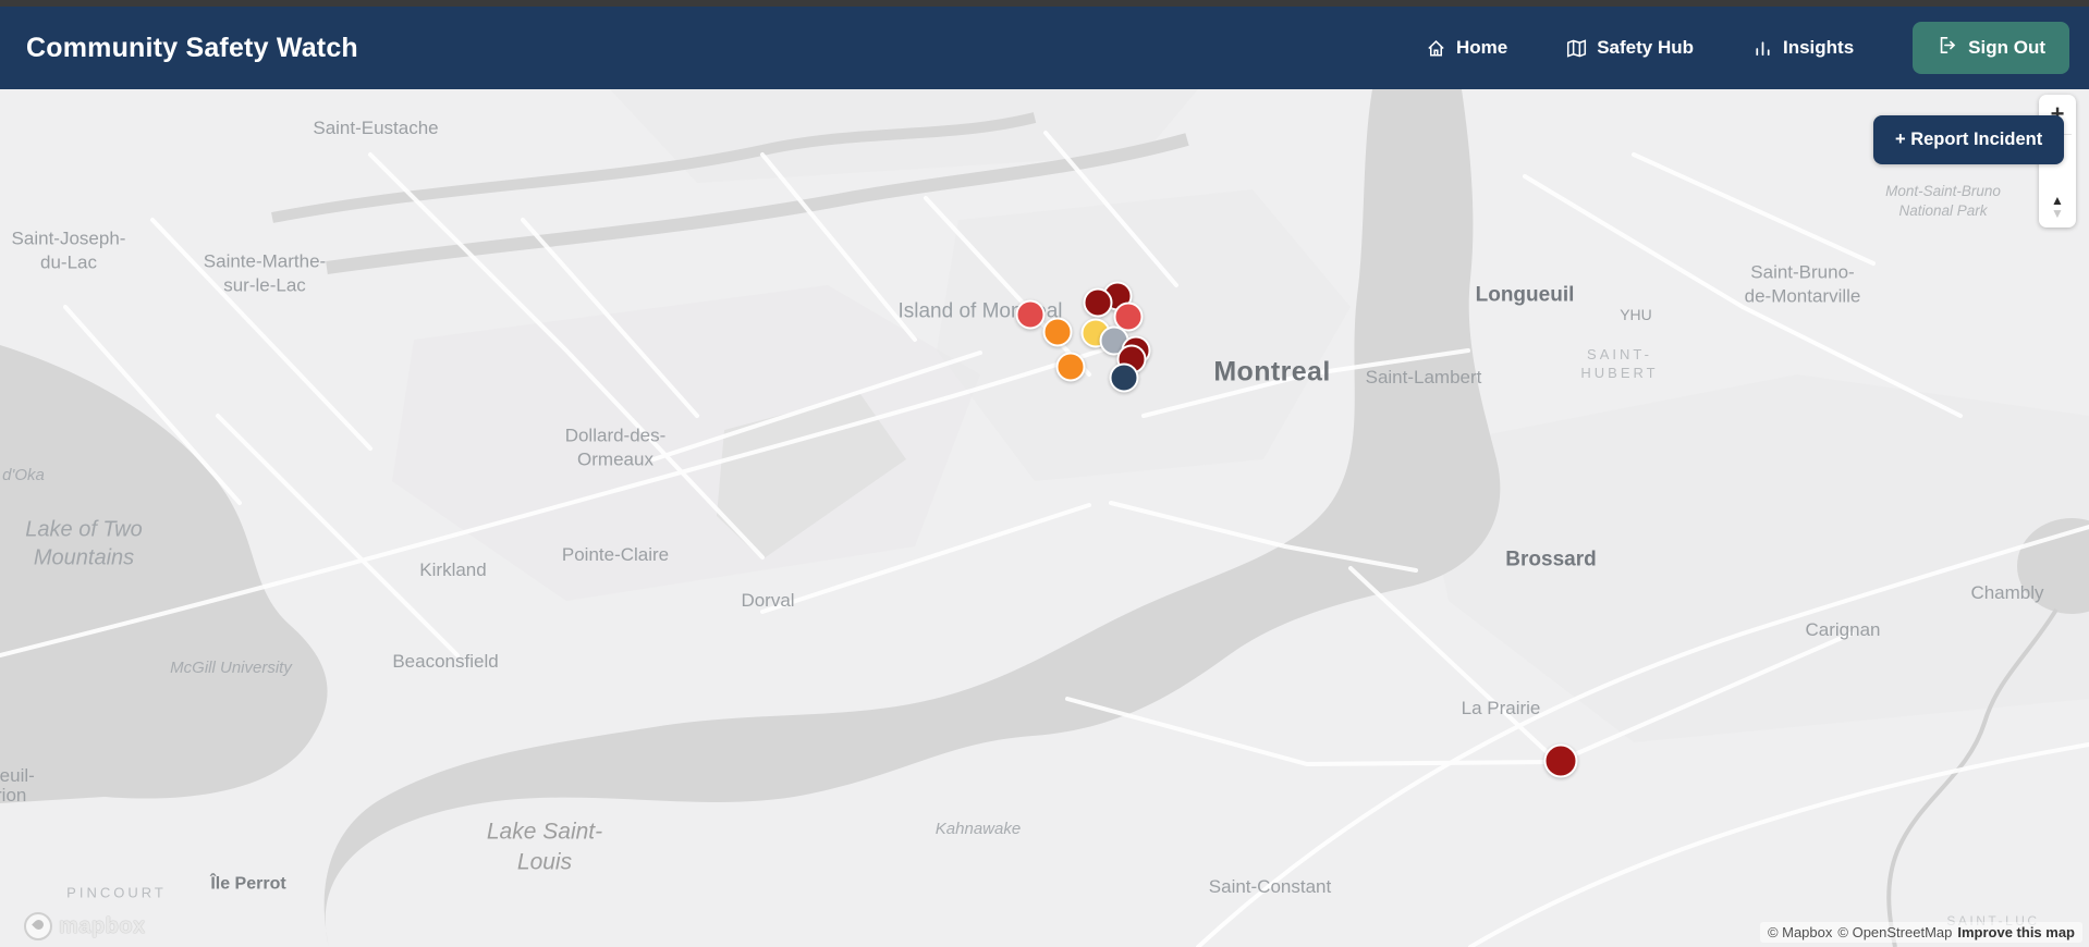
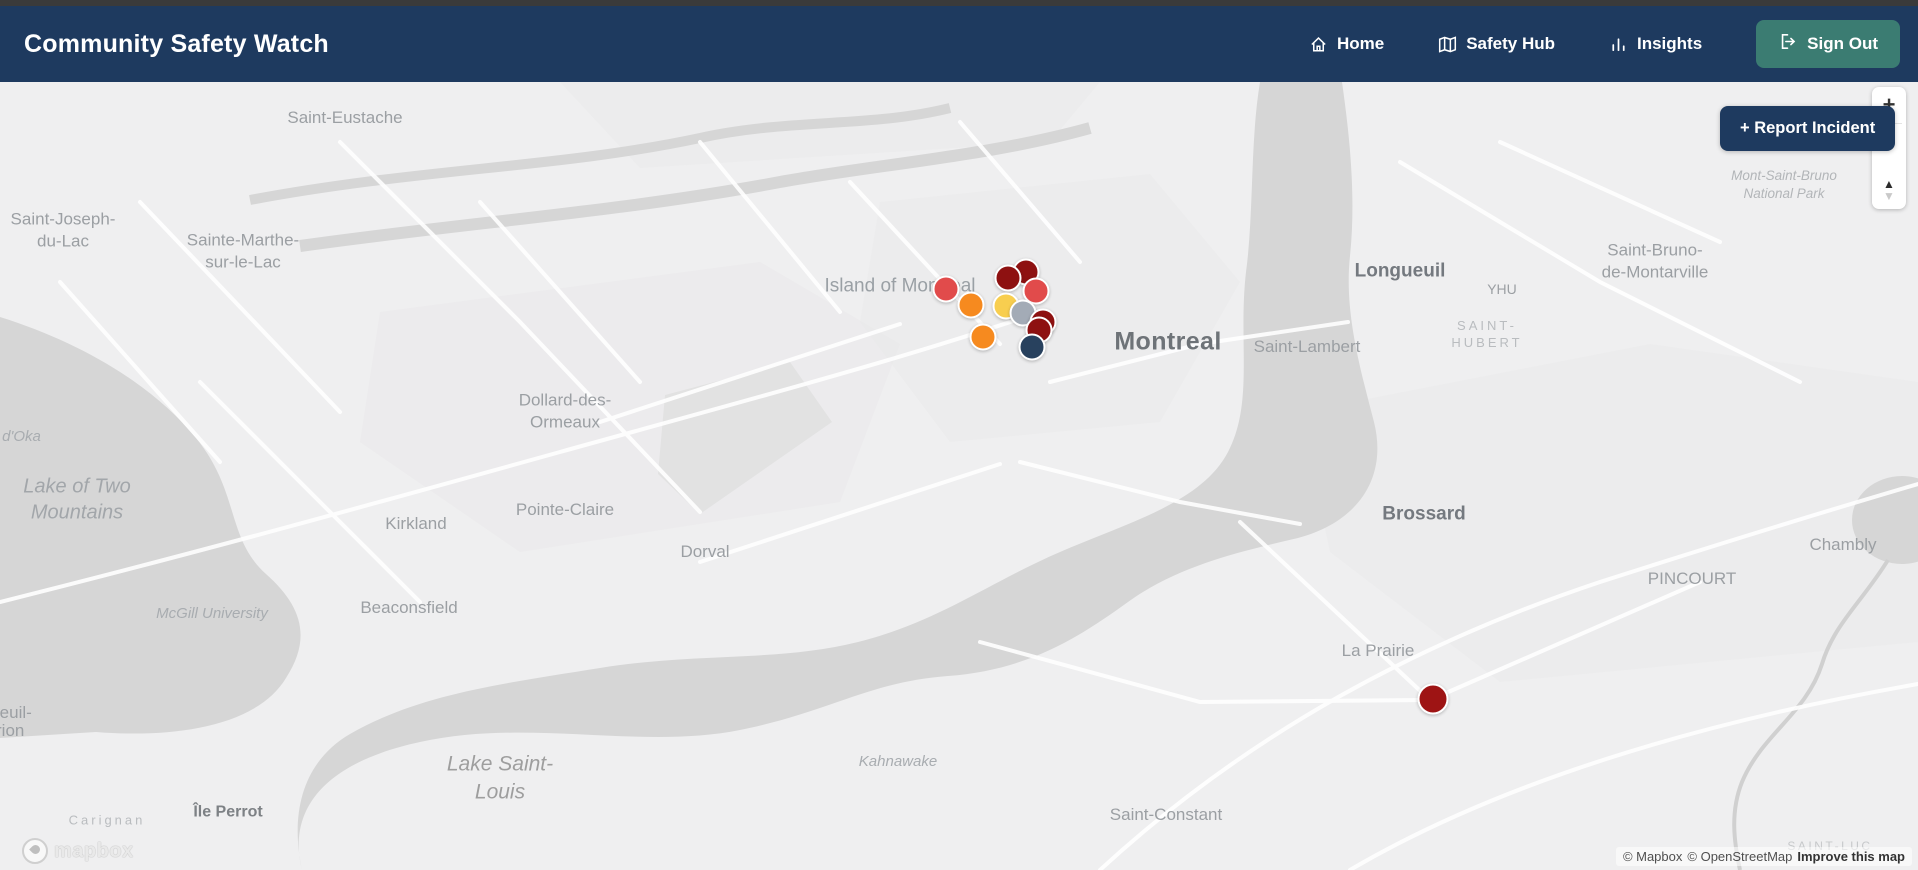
  Community Safety Watch
  Home
  Safety Hub
  Insights
  Sign Out
  Saint-Eustache
  Saint-Joseph-
  du-Lac
  Sainte-Marthe-
  sur-le-Lac
  Mont-Saint-Bruno
  National Park
  Saint-Bruno-
  de-Montarville
  Longueuil
  Island of Moal
  YHU
  SAINT-
  HUBERT
  Montreal
  Saint-Lambert
  Dollard-des-
  Ormeaux
  Lake of Two
  Mountains
  Pointe-Claire
  Brossard
  Kirkland
  Chambly
  Dorval
- Carignan
+ PINCOURT
  Beaconsfield
  McGill University
  La Prairie
  euil-
  ion
  Kahnawake
  Lake Saint-
  Louis
  Île Perrot
- PINCOURT
+ Carignan
  Saint-Constant
  SAINT-LUC
  +
  ▲
  ▼
  + Report Incident
  mapbox
  © Mapbox
  © OpenStreetMap
  Improve this map
